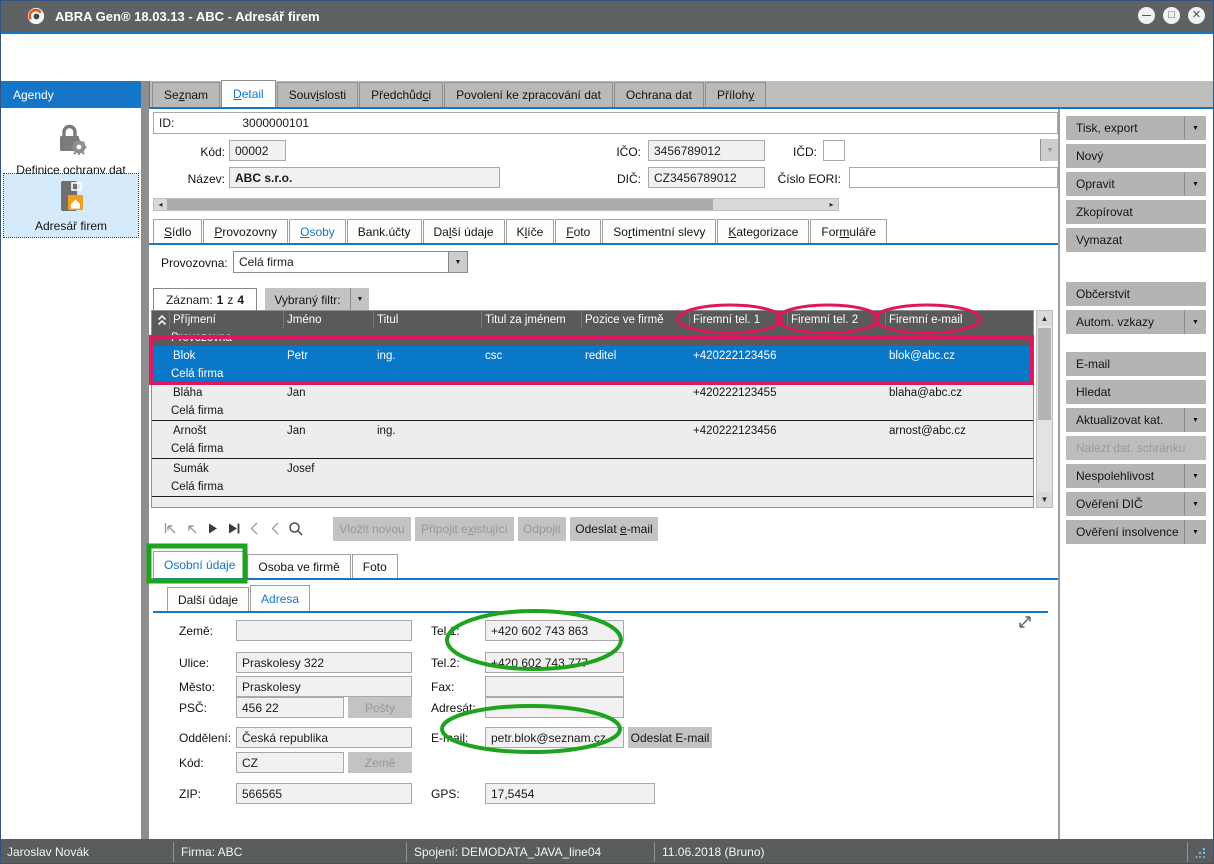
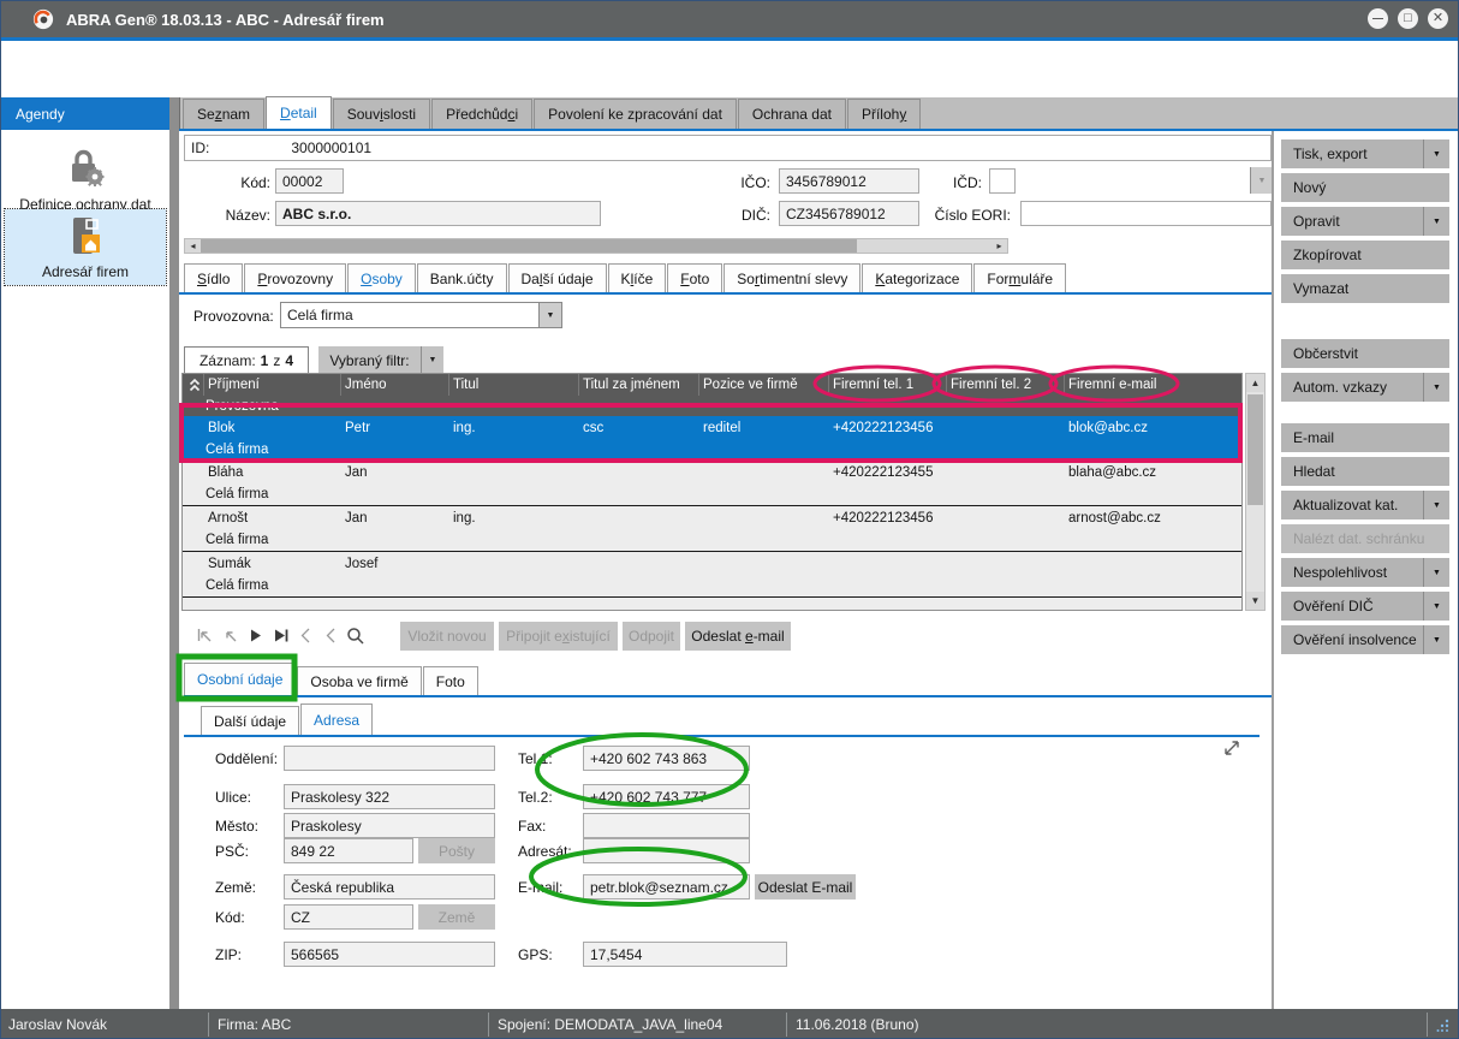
  ABRA Gen® 18.03.13 - ABC - Adresář firem
  —
  □
  ✕
  Agendy
  Definice ochrany dat
  Adresář firem
  Se
  z
  nam
  D
  etail
  Souv
  i
  slosti
  Předchůd
  c
  i
  Povolení ke zpracování dat
  Ochrana dat
  Příloh
  y
  ID:
  3000000101
  Kód:
  00002
  IČO:
  3456789012
  IČD:
  Název:
  ABC s.r.o.
  DIČ:
  CZ3456789012
  Číslo EORI:
  ◂
  ▸
  S
  ídlo
  P
  rovozovny
  O
  soby
  Bank.účty
  Da
  l
  ší údaje
  K
  l
  íče
  F
  oto
  So
  r
  timentní slevy
  K
  ategorizace
  For
  m
  uláře
  Provozovna:
  Celá firma
  Záznam:
  1
  z
  4
  Vybraný filtr:
  Příjmení
  Jméno
  Titul
  Titul za jménem
  Pozice ve firmě
  Firemní tel. 1
  Firemní tel. 2
  Firemní e-mail
  Blok
  Petr
  ing.
  csc
  reditel
  +420222123456
  blok@abc.cz
  Celá firma
  Bláha
  Jan
  +420222123455
  blaha@abc.cz
  Celá firma
  Arnošt
  Jan
  ing.
  +420222123456
  arnost@abc.cz
  Celá firma
  Šumák
  Josef
  Celá firma
  ▲
  ▼
  Vložit novou
  Připojit existující
  Odpojit
  Odeslat e-mail
  Osobní údaje
  Osoba ve firmě
  Foto
  Další údaje
  Adresa
- Země:
+ Oddělení:
  Ulice:
  Praskolesy 322
  Město:
  Praskolesy
  PSČ:
- 456 22
+ 849 22
  Pošty
- Oddělení:
+ Země:
  Česká republika
  Kód:
  CZ
  Země
  ZIP:
  566565
  Tel.:
  +420 602 743 863
  Tel.2:
  +420 602 743 77
  Fax:
  Adresát:
  E-ail:
  petr.blok@seznam.cz
  Odeslat E-mail
  GPS:
  17,5454
  Tisk, export
  Nový
  Opravit
  Zkopírovat
  Vymazat
  Občerstvit
  Autom. vzkazy
  E-mail
  Hledat
  Aktualizovat kat.
  Nalézt dat. schránku
  Nespolehlivost
  Ověření DIČ
  Ověření insolvence
  Jaroslav Novák
  Firma: ABC
  Spojení: DEMODATA_JAVA_line04
  11.06.2018 (Bruno)
